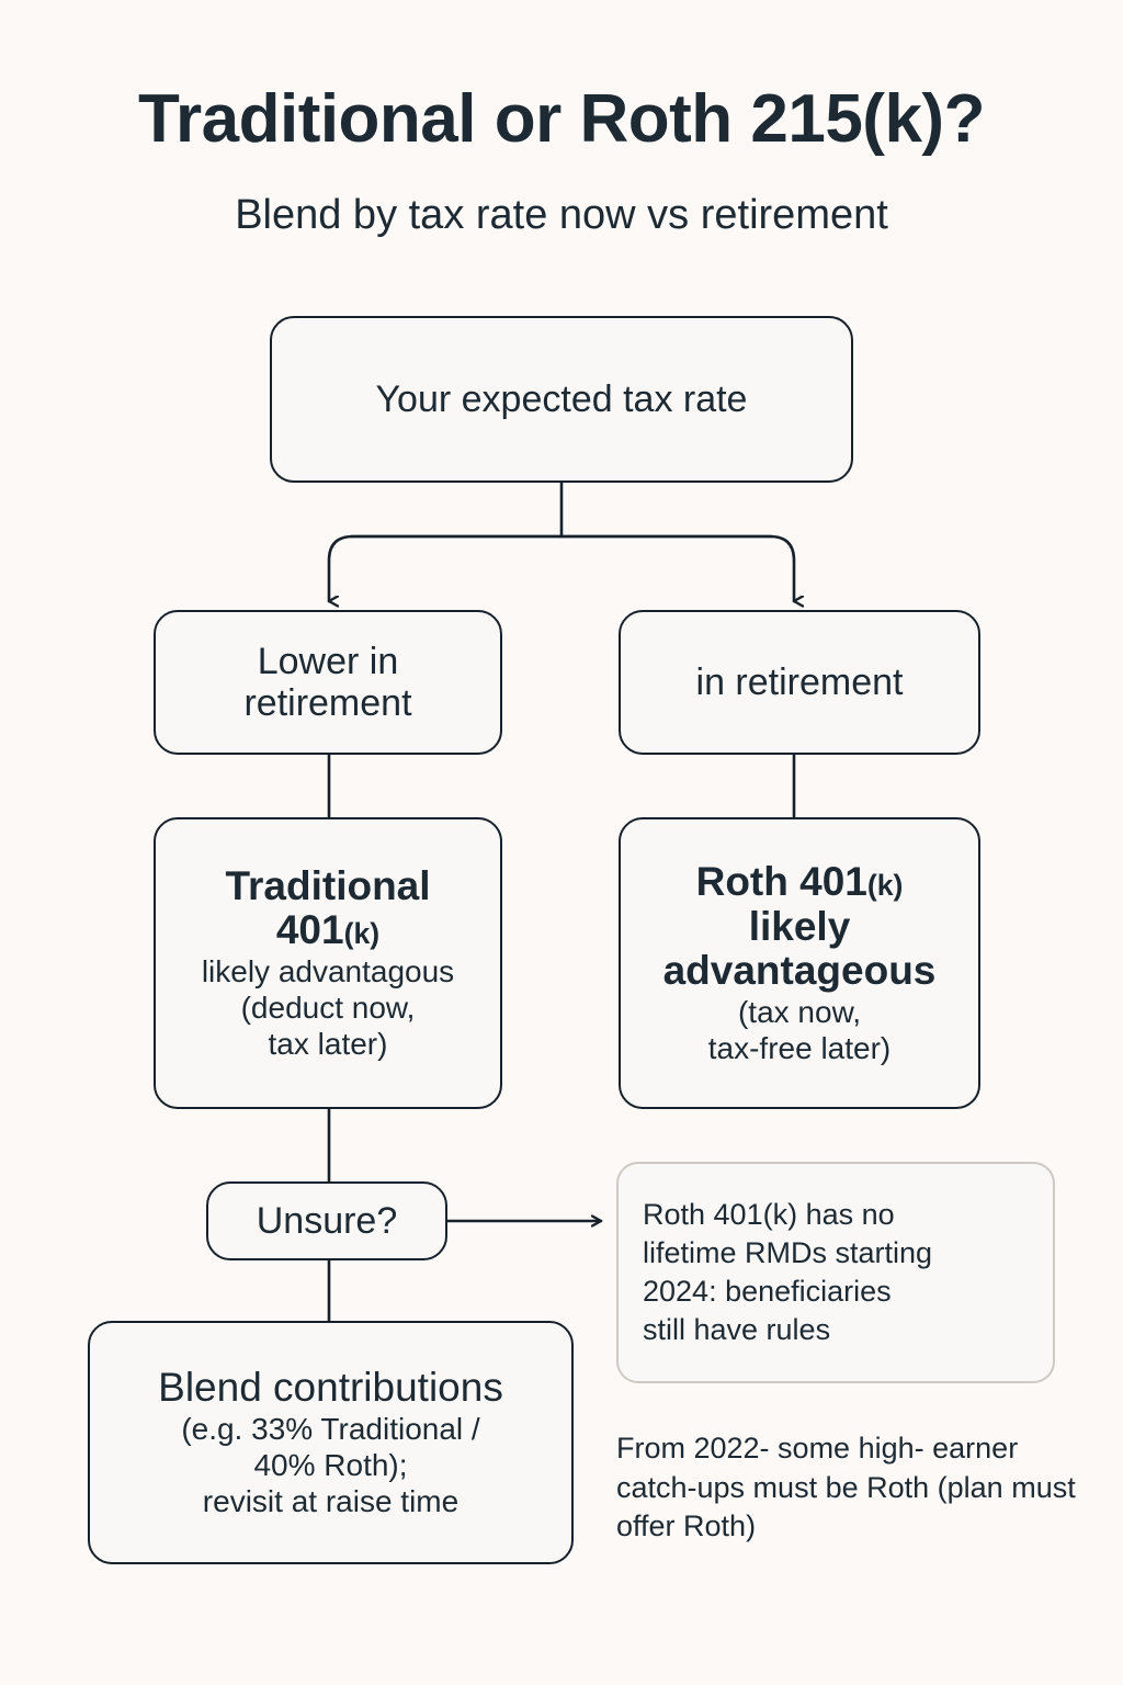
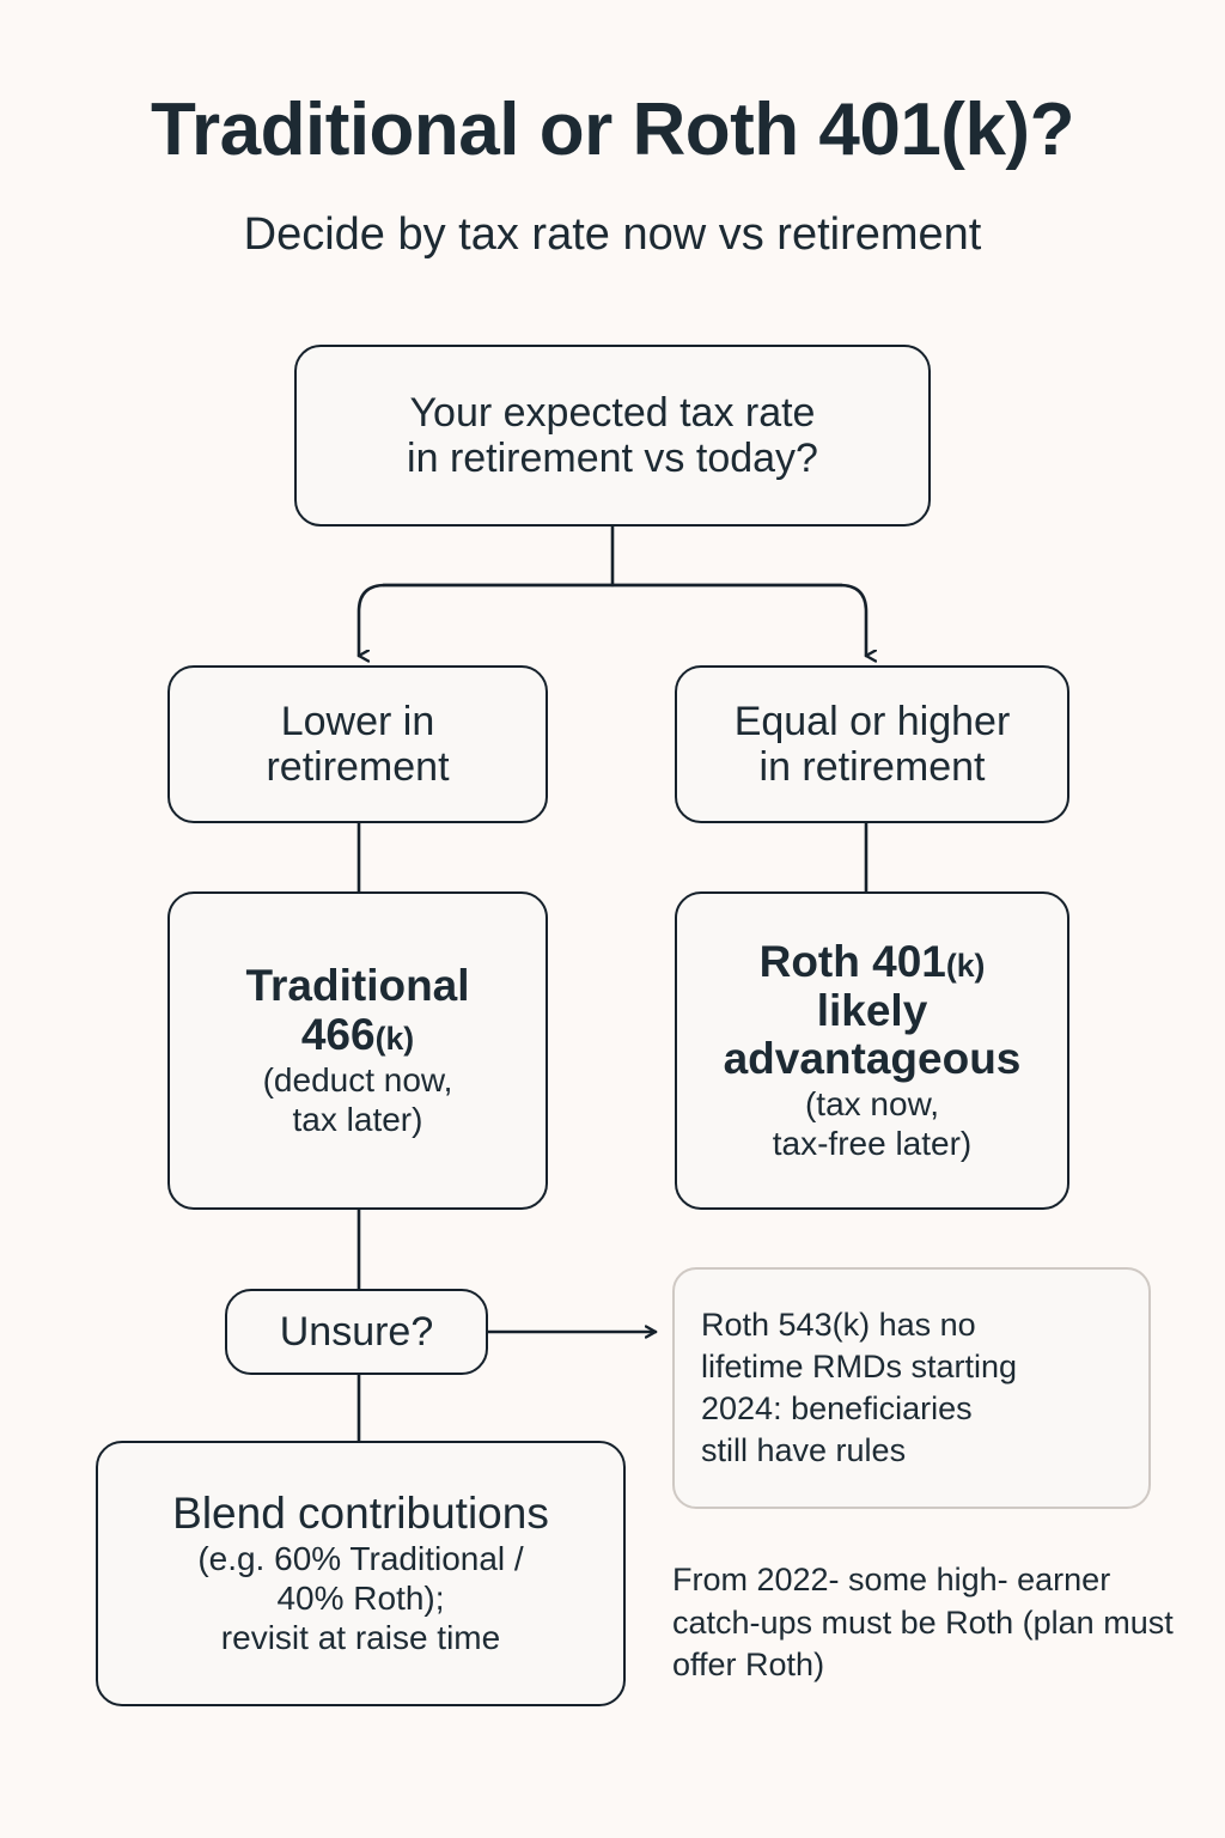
- Traditional or Roth 215(k)?
+ Traditional or Roth 401(k)?
- Blend by tax rate now vs retirement
+ Decide by tax rate now vs retirement
  Your expected tax rate
+ in retirement vs today?
  Lower in
  retirement
+ Equal or higher
  in retirement
  Traditional
- 401(k)
+ 466(k)
- likely advantagous
  (deduct now,
  tax later)
  Roth 401(k)
  likely
  advantageous
  (tax now,
  tax-free later)
  Unsure?
  Blend contributions
- (e.g. 33% Traditional /
+ (e.g. 60% Traditional /
  40% Roth);
  revisit at raise time
- Roth 401(k) has no
+ Roth 543(k) has no
  lifetime RMDs starting
  2024: beneficiaries
  still have rules
  From 2022- some high- earner catch-ups must be Roth (plan must offer Roth)
